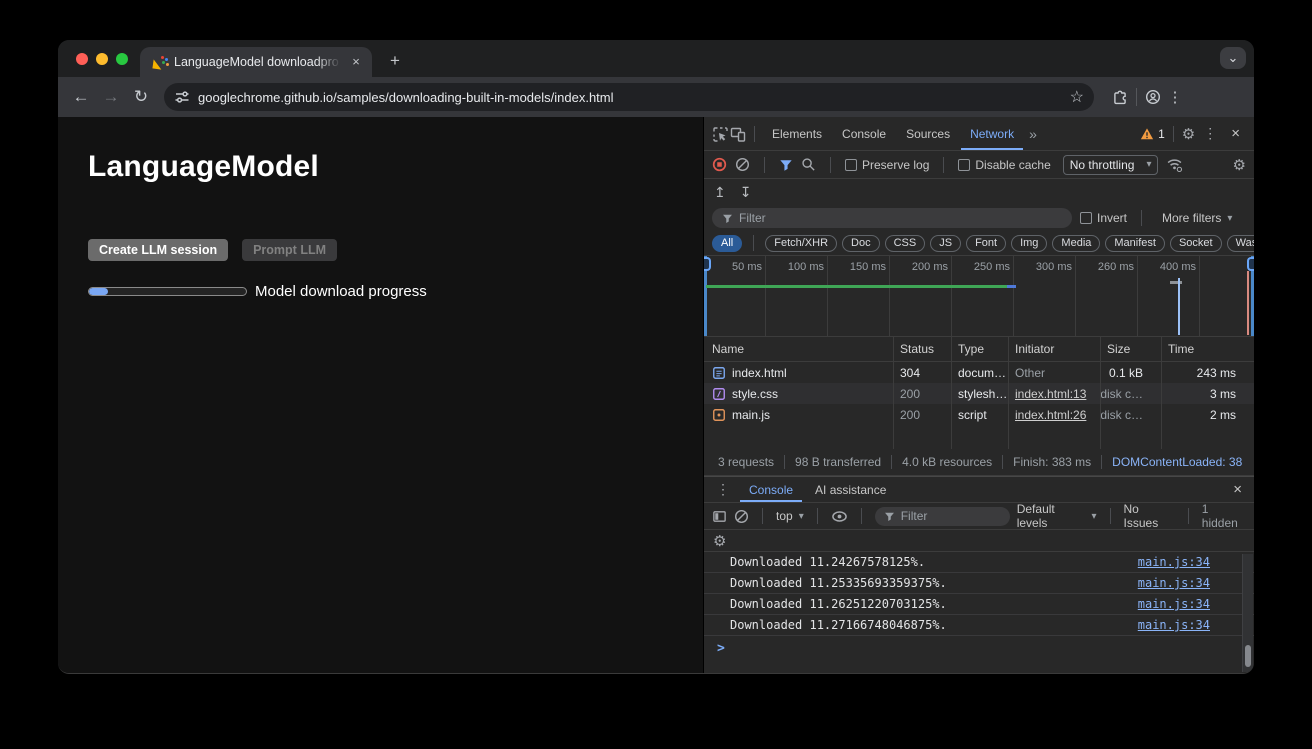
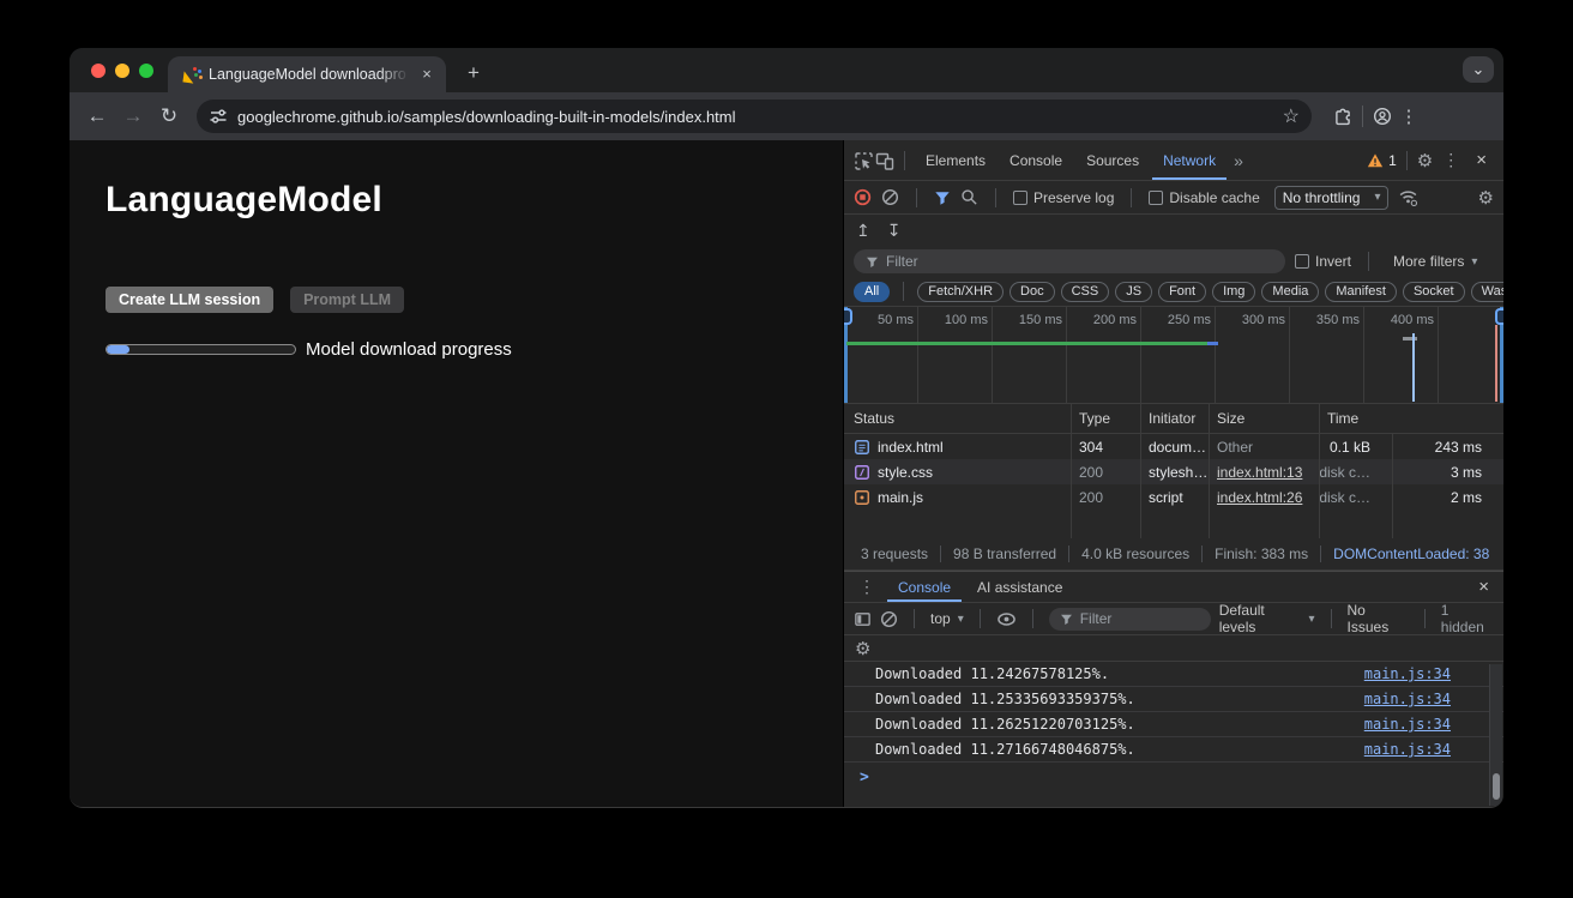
  LanguageModel downloadpro
  ×
  +
  ⌄
  ←
  →
  ↻
  googlechrome.github.io/samples/downloading-built-in-models/index.html
  ☆
  ⋮
  LanguageModel
  Create LLM session
  Prompt LLM
  Model download progress
  Elements
  Console
  Sources
  Network
  »
  1
  ⚙
  ⋮
  ×
  Preserve log
  Disable cache
  No throttling
  ▾
  ⚙
  ↥
  ↧
  Filter
  Invert
  More filters
  ▾
  All
  Fetch/XHR
  Doc
  CSS
  JS
  Font
  Img
  Media
  Manifest
  Socket
  50 ms
  100 ms
  150 ms
  200 ms
  250 ms
  300 ms
- 260 ms
+ 350 ms
  400 ms
- Name
  Status
  Type
  Initiator
  Size
  Time
  index.html
  304
  docum…
  Other
  0.1 kB
  243 ms
  style.css
  200
  stylesh…
  index.html:13
  disk c…
  3 ms
  main.js
  200
  script
  index.html:26
  disk c…
  2 ms
  3 requests
  98 B transferred
  4.0 kB resources
  Finish: 383 ms
  DOMContentLoaded: 38
  ⋮
  Console
  AI assistance
  ×
  top
  ▾
  Filter
  Default levels
  ▾
  No Issues
  1 hidden
  ⚙
  Downloaded 11.24267578125%.
  main.js:34
  Downloaded 11.25335693359375%.
  main.js:34
  Downloaded 11.26251220703125%.
  main.js:34
  Downloaded 11.27166748046875%.
  main.js:34
  >
